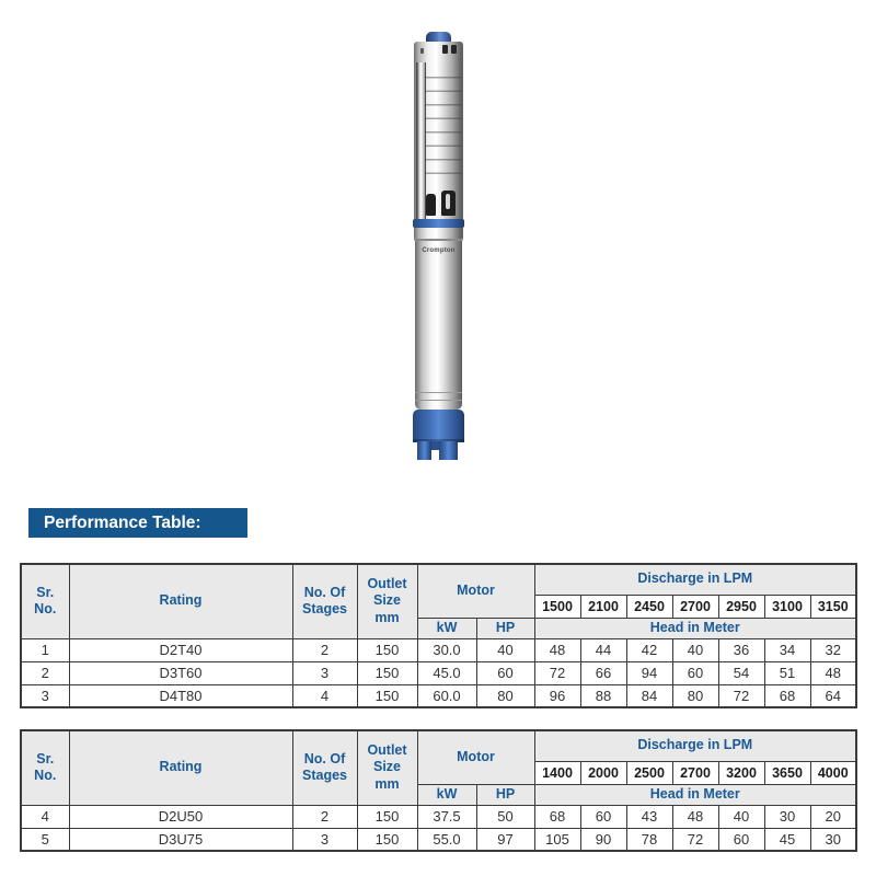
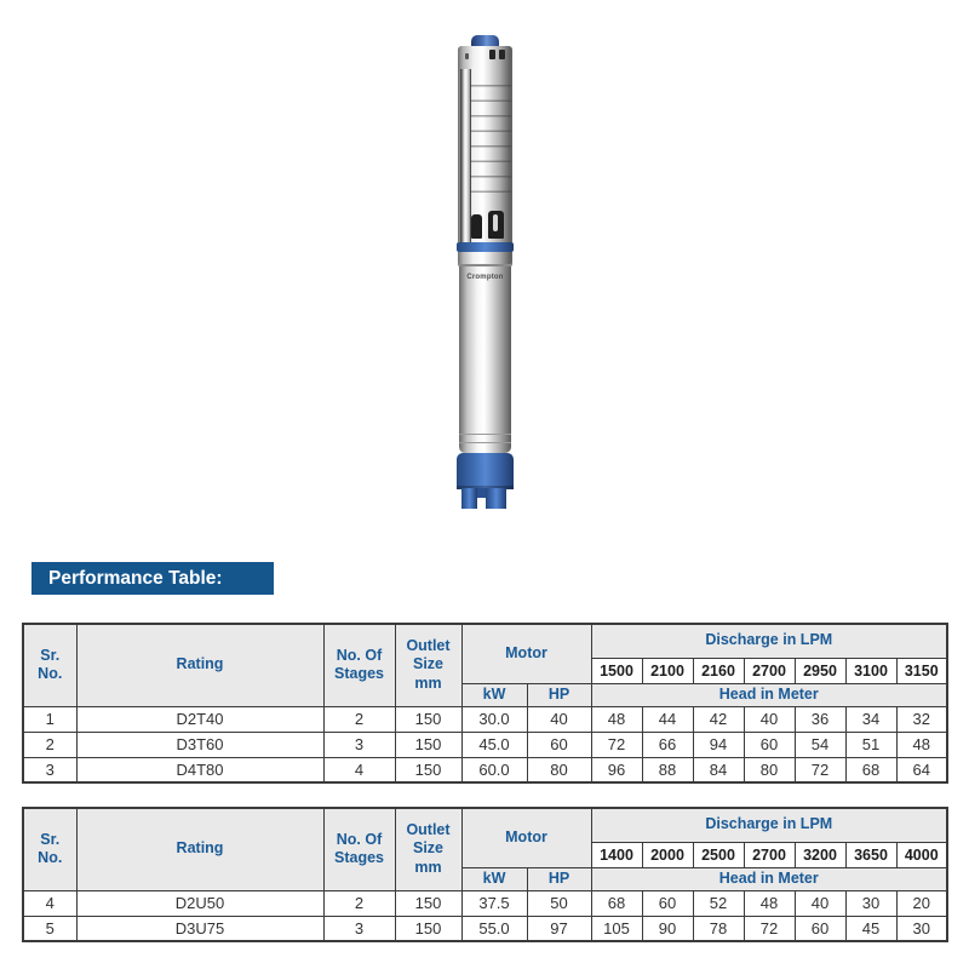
  Performance Table:
  Sr. No.	Rating	No. Of Stages	Outlet Size mm	Motor	Discharge in LPM
- 1500	2100	2450	2700	2950	3100	3150
+ 1500	2100	2160	2700	2950	3100	3150
  kW	HP	Head in Meter
  1	D2T40	2	150	30.0	40	48	44	42	40	36	34	32
  2	D3T60	3	150	45.0	60	72	66	94	60	54	51	48
  3	D4T80	4	150	60.0	80	96	88	84	80	72	68	64
  Sr. No.	Rating	No. Of Stages	Outlet Size mm	Motor	Discharge in LPM
  1400	2000	2500	2700	3200	3650	4000
  kW	HP	Head in Meter
- 4	D2U50	2	150	37.5	50	68	60	43	48	40	30	20
+ 4	D2U50	2	150	37.5	50	68	60	52	48	40	30	20
  5	D3U75	3	150	55.0	97	105	90	78	72	60	45	30
